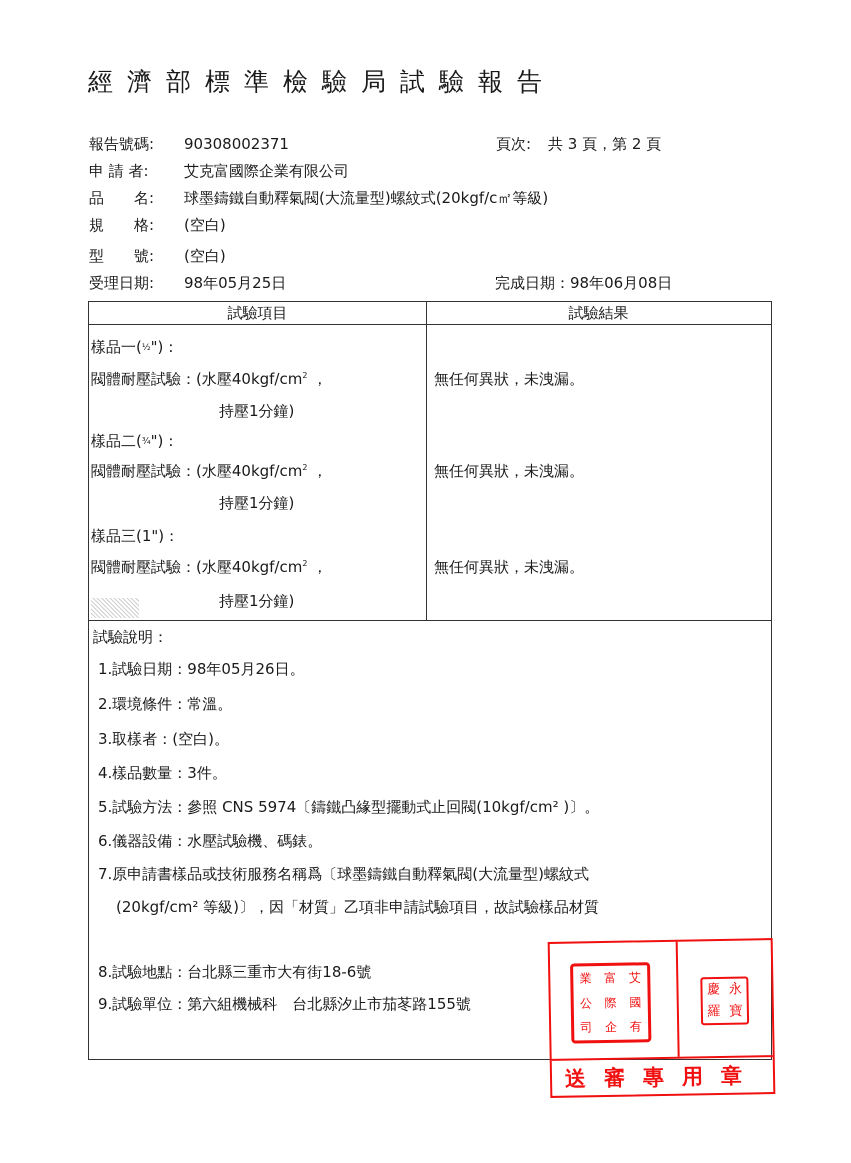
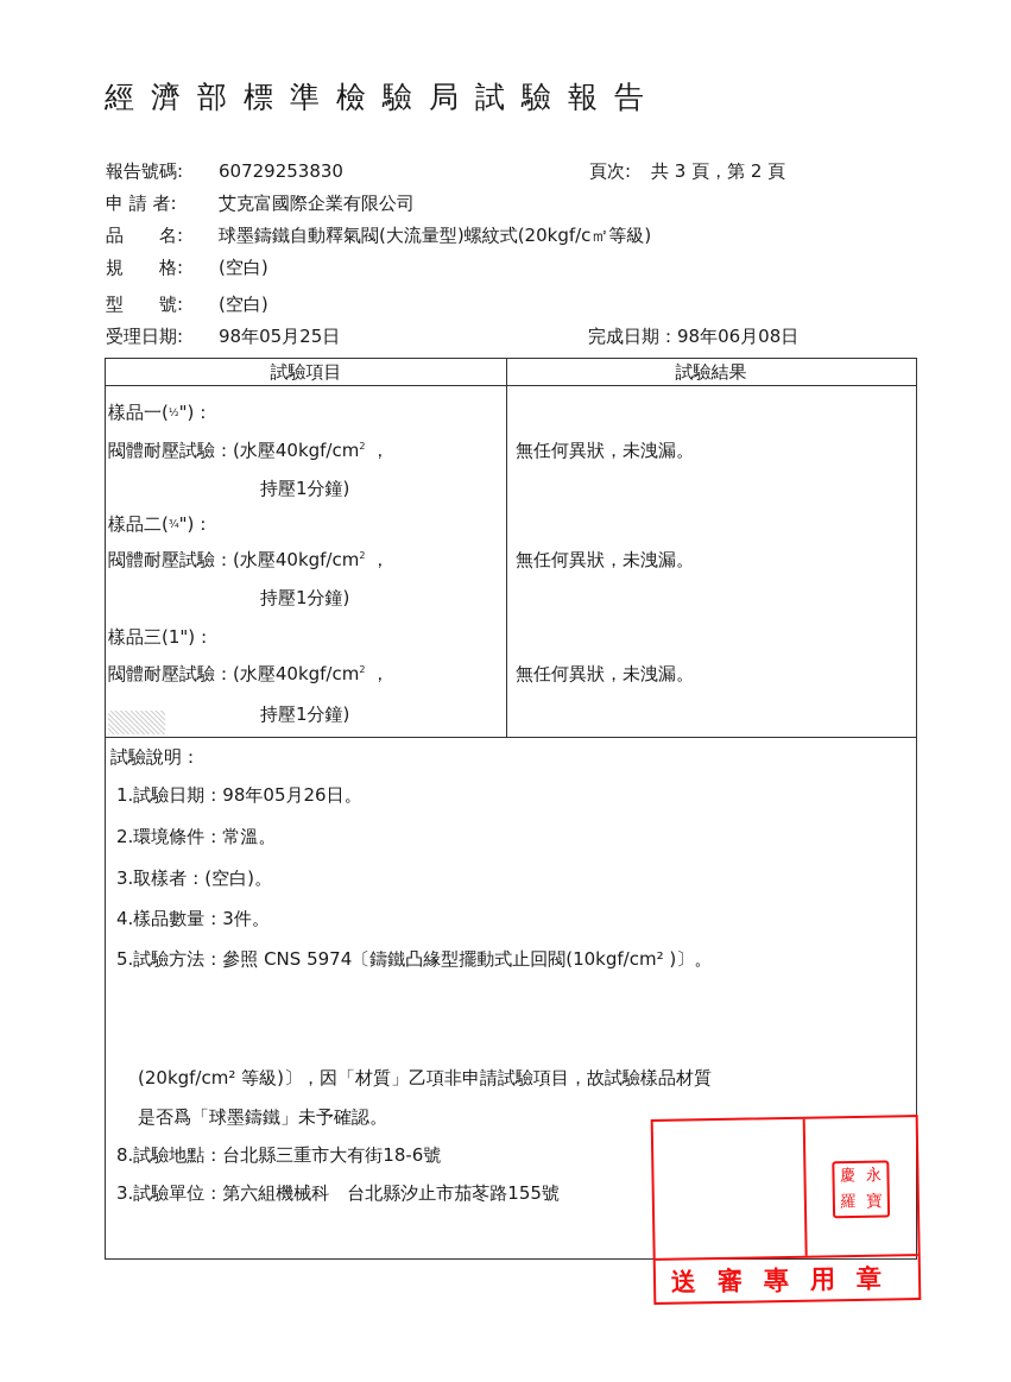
  經濟部標準檢驗局試驗報告
- 報告號碼: 90308002371
+ 報告號碼: 60729253830
  頁次: 共 3 頁，第 2 頁
  申 請 者: 艾克富國際企業有限公司
  品 名: 球墨鑄鐵自動釋氣閥(大流量型)螺紋式(20kgf/c㎡等級)
  規 格: (空白)
  型 號: (空白)
  受理日期: 98年05月25日
  完成日期：98年06月08日
  試驗項目
  試驗結果
  樣品一(½")：
  閥體耐壓試驗：(水壓40kgf/cm2 ，
  持壓1分鐘)
  無任何異狀，未洩漏。
  樣品二(¾")：
  閥體耐壓試驗：(水壓40kgf/cm2 ，
  持壓1分鐘)
  無任何異狀，未洩漏。
  樣品三(1")：
  閥體耐壓試驗：(水壓40kgf/cm2 ，
  持壓1分鐘)
  無任何異狀，未洩漏。
  試驗說明：
  1.試驗日期：98年05月26日。
  2.環境條件：常溫。
  3.取樣者：(空白)。
  4.樣品數量：3件。
  5.試驗方法：參照 CNS 5974〔鑄鐵凸緣型擺動式止回閥(10kgf/cm² )〕。
- 6.儀器設備：水壓試驗機、碼錶。
- 7.原申請書樣品或技術服務名稱爲〔球墨鑄鐵自動釋氣閥(大流量型)螺紋式
  (20kgf/cm² 等級)〕，因「材質」乙項非申請試驗項目，故試驗樣品材質
+ 是否爲「球墨鑄鐵」未予確認。
  8.試驗地點：台北縣三重市大有街18-6號
- 9.試驗單位：第六組機械科 台北縣汐止市茄苳路155號
+ 3.試驗單位：第六組機械科 台北縣汐止市茄苳路155號
- 業
- 富
- 艾
- 公
- 際
- 國
- 司
- 企
- 有
  慶
  永
  羅
  寶
  送審專用章
